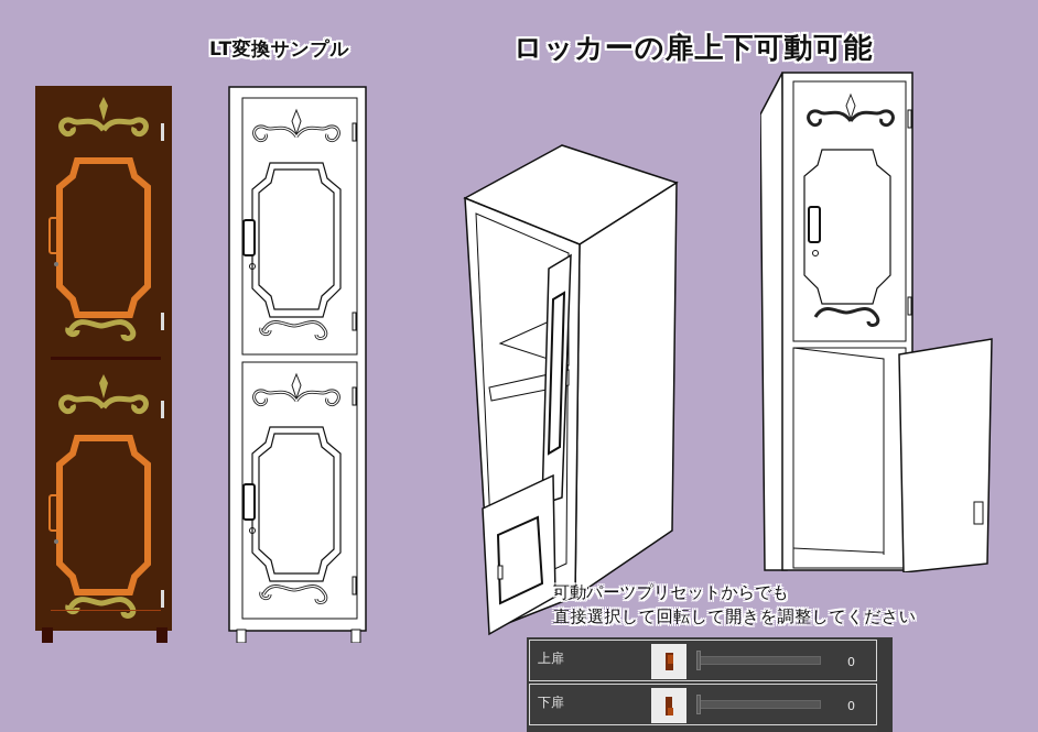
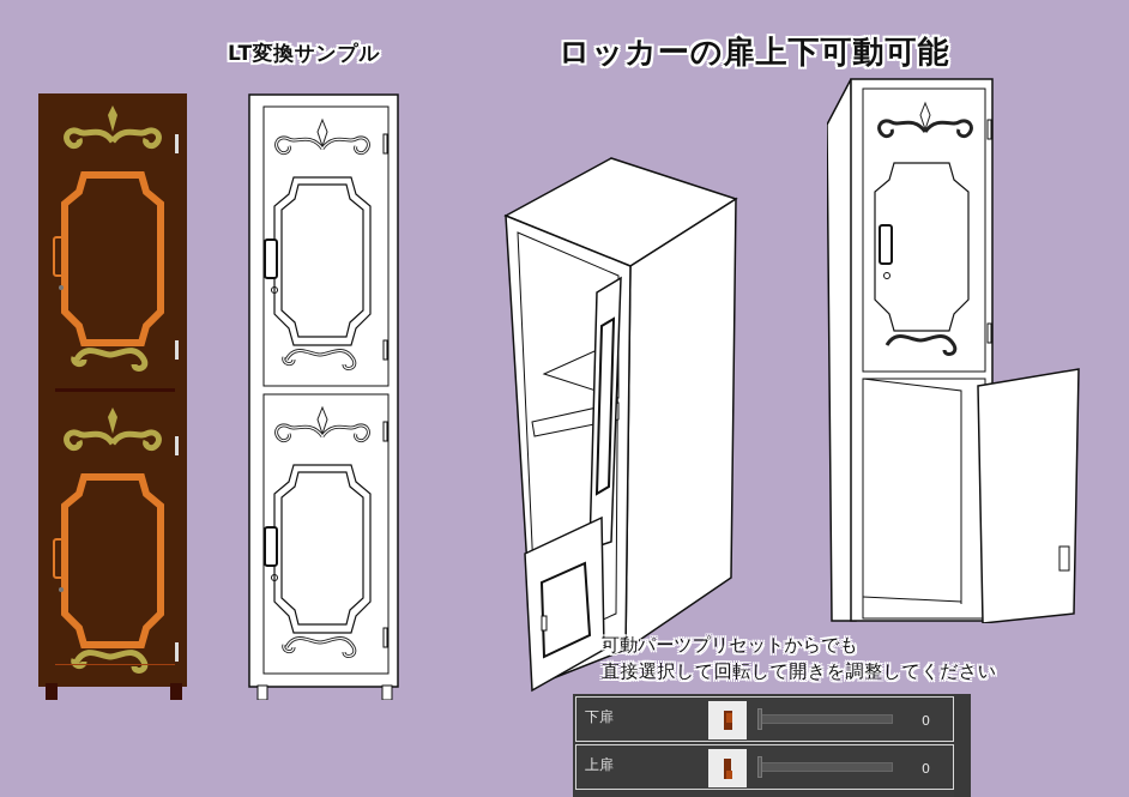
  LT変換サンプル
  ロッカーの扉上下可動可能
  可動パーツプリセットからでも
  直接選択して回転して開きを調整してください
- 上扉
+ 下扉
  0
- 下扉
+ 上扉
  0
